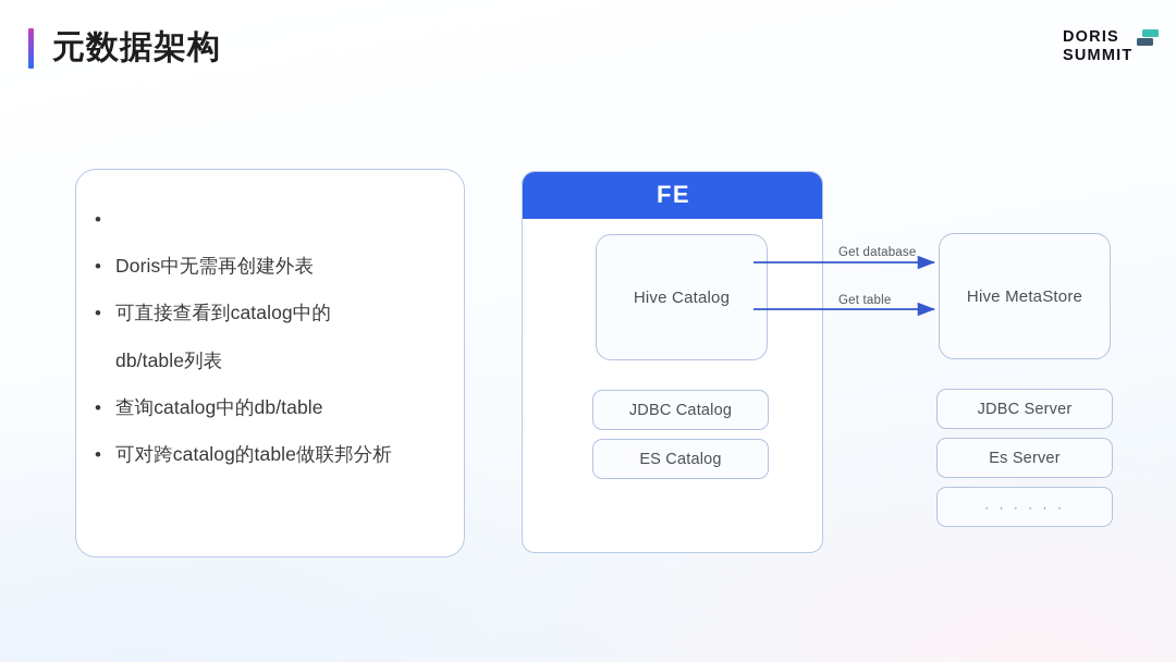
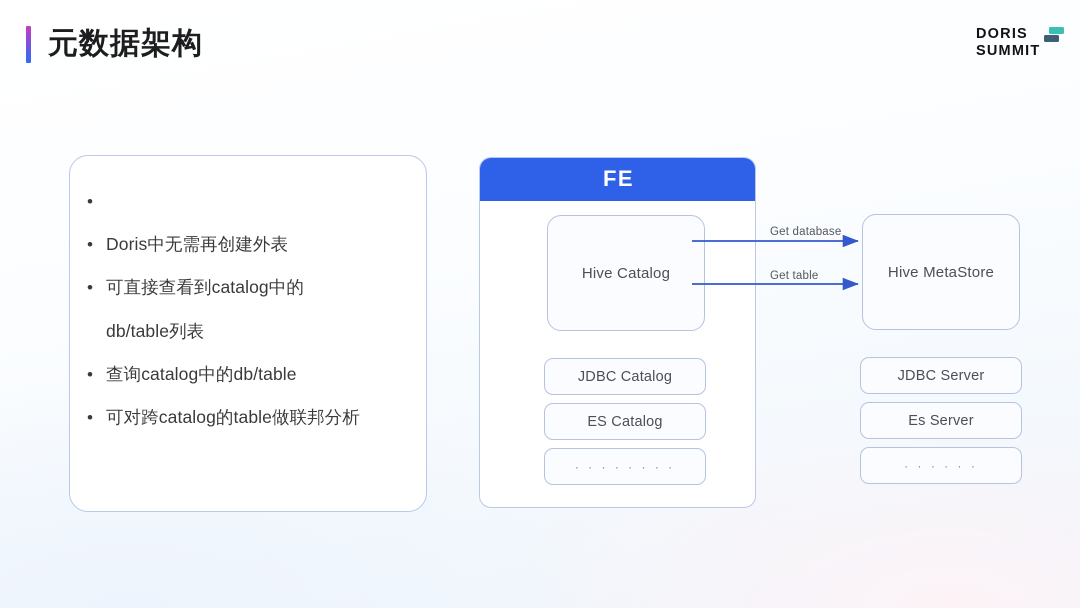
  元数据架构
  DORIS
  SUMMIT
  •
  •
  Doris中无需再创建外表
  •
  可直接查看到catalog中的
  db/table列表
  •
  查询catalog中的db/table
  •
  可对跨catalog的table做联邦分析
  FE
  Hive Catalog
  JDBC Catalog
  ES Catalog
+ · · · · · · · ·
  Hive MetaStore
  JDBC Server
  Es Server
  · · · · · ·
  Get database
  Get table
